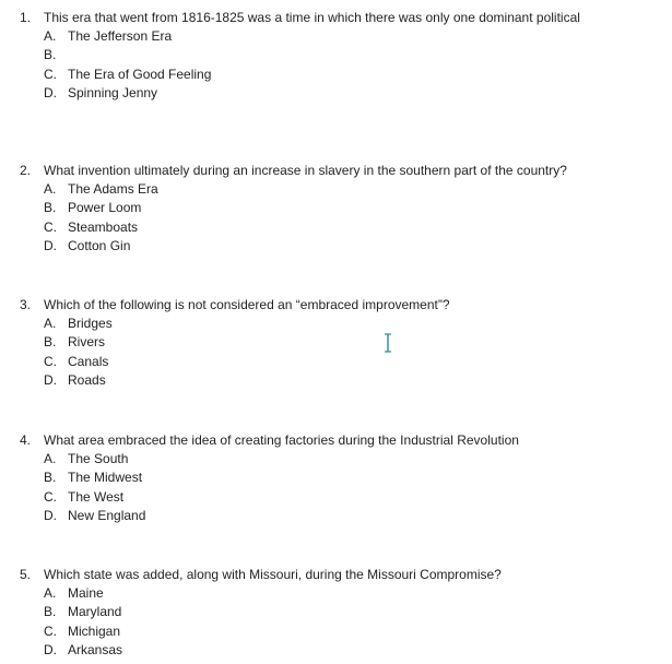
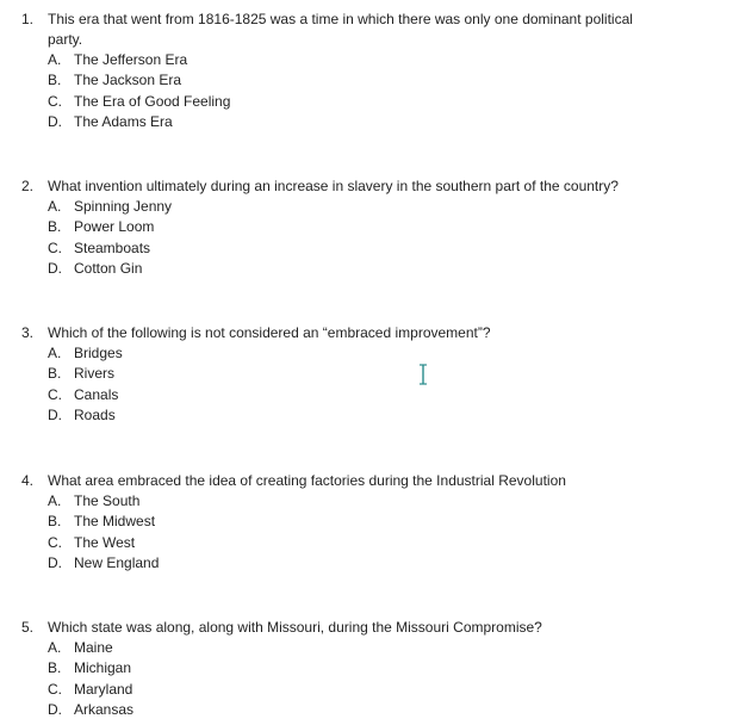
  1.
  This era that went from 1816-1825 was a time in which there was only one dominant political
+ party.
  A.
  The Jefferson Era
  B.
+ The Jackson Era
  C.
  The Era of Good Feeling
  D.
- Spinning Jenny
+ The Adams Era
  2.
  What invention ultimately during an increase in slavery in the southern part of the country?
  A.
- The Adams Era
+ Spinning Jenny
  B.
  Power Loom
  C.
  Steamboats
  D.
  Cotton Gin
  3.
  Which of the following is not considered an “embraced improvement”?
  A.
  Bridges
  B.
  Rivers
  C.
  Canals
  D.
  Roads
  4.
  What area embraced the idea of creating factories during the Industrial Revolution
  A.
  The South
  B.
  The Midwest
  C.
  The West
  D.
  New England
  5.
- Which state was added, along with Missouri, during the Missouri Compromise?
+ Which state was along, along with Missouri, during the Missouri Compromise?
  A.
  Maine
  B.
- Maryland
+ Michigan
  C.
- Michigan
+ Maryland
  D.
  Arkansas
